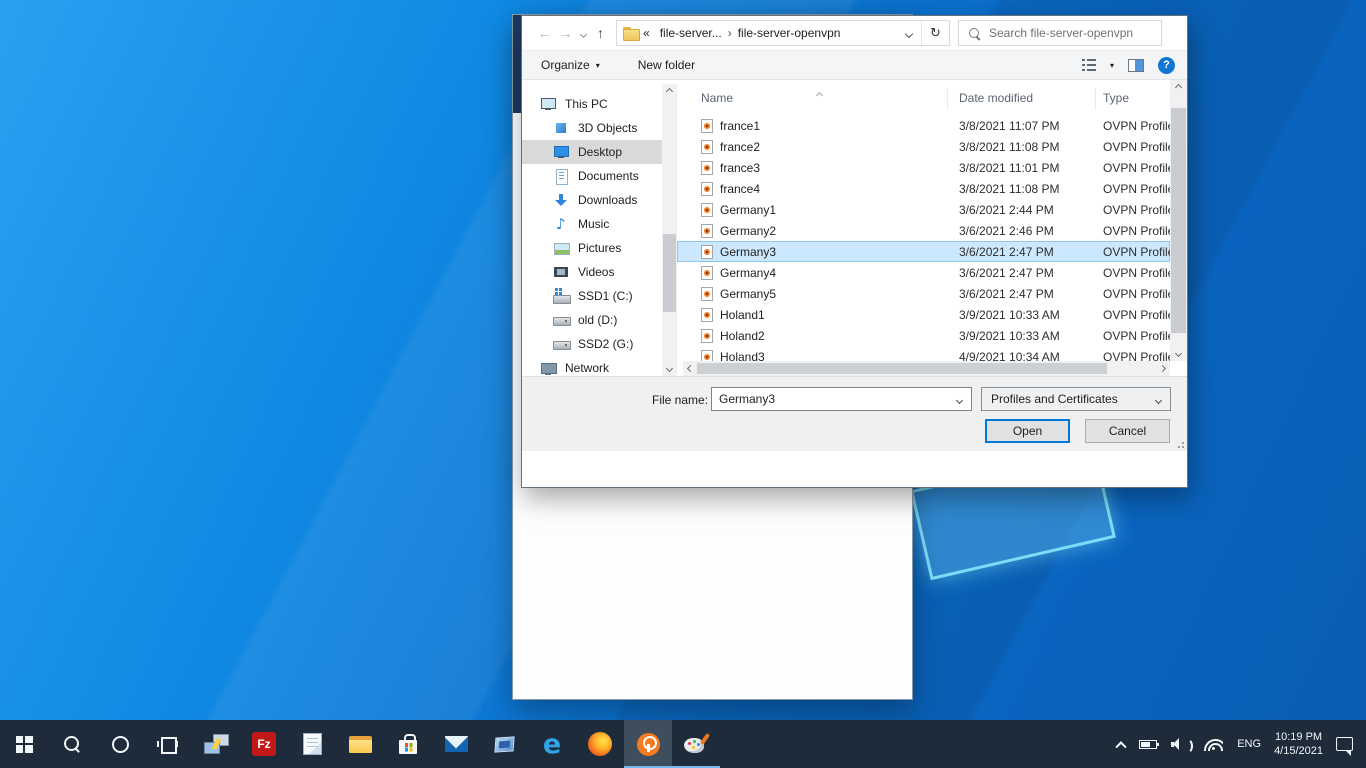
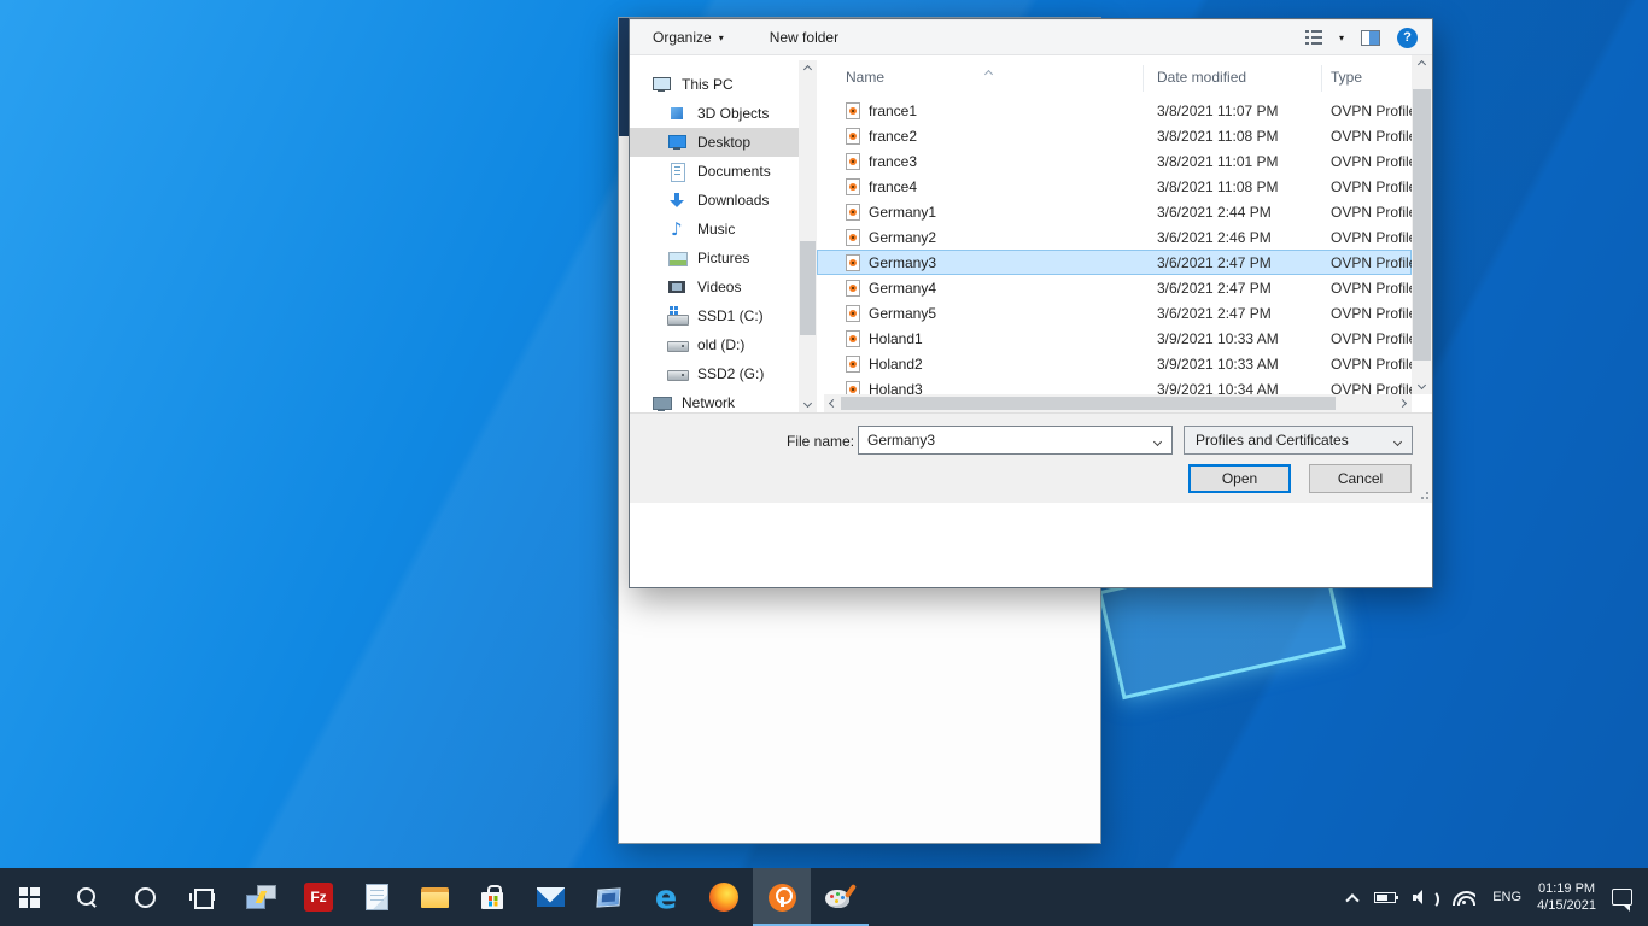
- ←
- →
- ↑
- «
- file-server...
- ›
- file-server-openvpn
- ↻
- Search file-server-openvpn
  Organize
  ▾
  New folder
  ▾
  ?
  This PC
  3D Objects
  Desktop
  Documents
  Downloads
  Music
  Pictures
  Videos
  SSD1 (C:)
  old (D:)
  SSD2 (G:)
  Network
  Name
  Date modified
  Type
  france1
  3/8/2021 11:07 PM
  OVPN Profil
  france2
  3/8/2021 11:08 PM
  OVPN Profil
  france3
  3/8/2021 11:01 PM
  OVPN Profil
  france4
  3/8/2021 11:08 PM
  OVPN Profil
  Germany1
  3/6/2021 2:44 PM
  OVPN Profil
  Germany2
  3/6/2021 2:46 PM
  OVPN Profil
  Germany3
  3/6/2021 2:47 PM
  OVPN Profil
  Germany4
  3/6/2021 2:47 PM
  OVPN Profil
  Germany5
  3/6/2021 2:47 PM
  OVPN Profil
  Holand1
  3/9/2021 10:33 AM
  OVPN Profil
  Holand2
  3/9/2021 10:33 AM
  OVPN Profil
  Holand3
- 4/9/2021 10:34 AM
+ 3/9/2021 10:34 AM
  OVPN Profil
  File name:
  Germany3
  Profiles and Certificates
  Open
  Cancel
  Fz
  e
  ENG
- 10:19 PM
+ 01:19 PM
  4/15/2021
